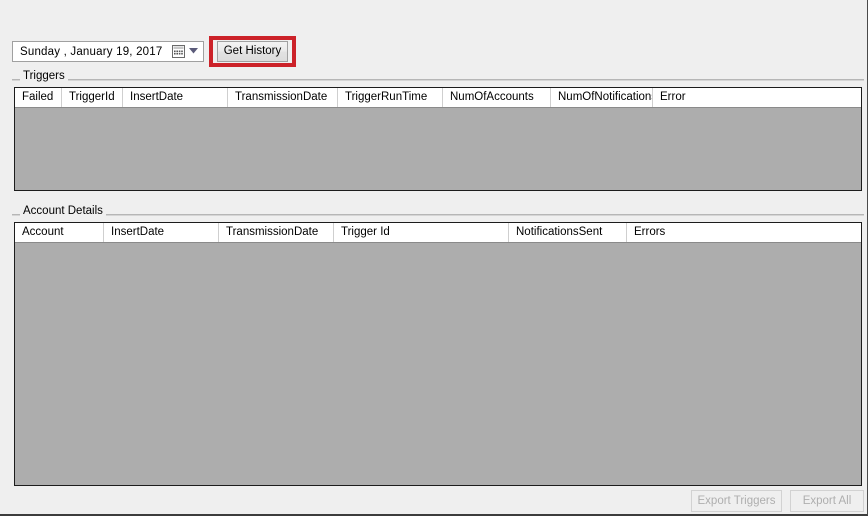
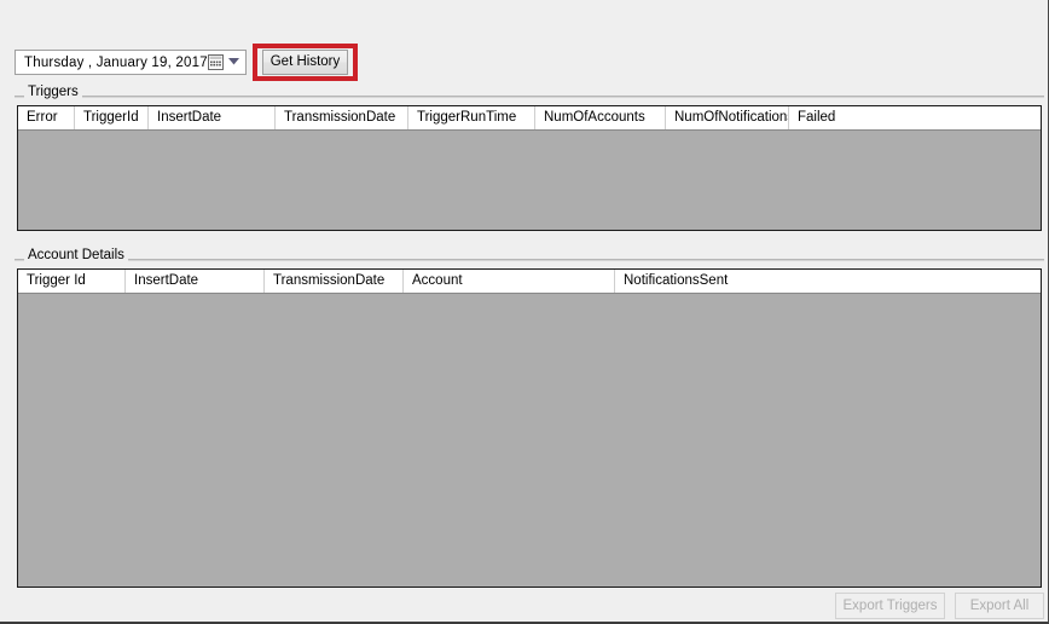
- Sunday , January 19, 2017
+ Thursday , January 19, 2017
  Get History
  Triggers
- Failed
+ Error
  TriggerId
  InsertDate
  TransmissionDate
  TriggerRunTime
  NumOfAccounts
  NumOfNotification
- Error
+ Failed
  Account Details
- Account
+ Trigger Id
  InsertDate
  TransmissionDate
- Trigger Id
+ Account
  NotificationsSent
- Errors
  Export Triggers
  Export All
